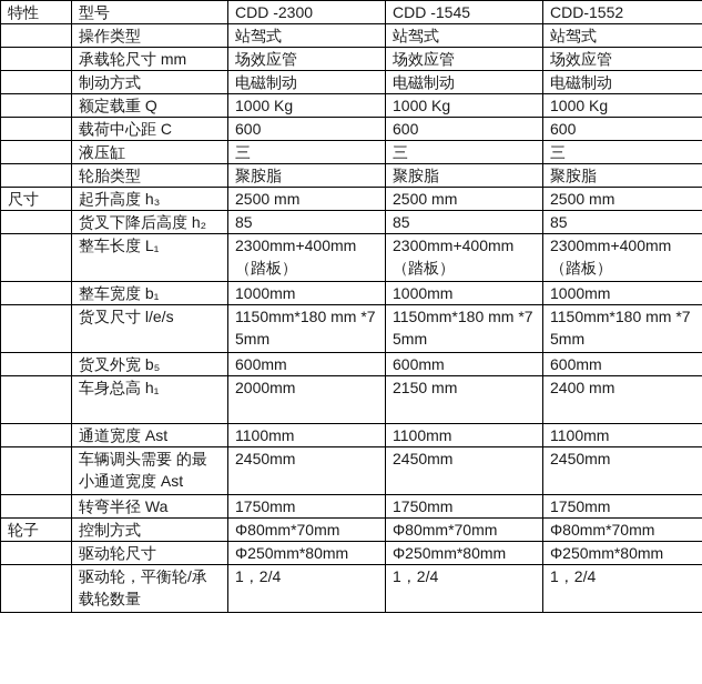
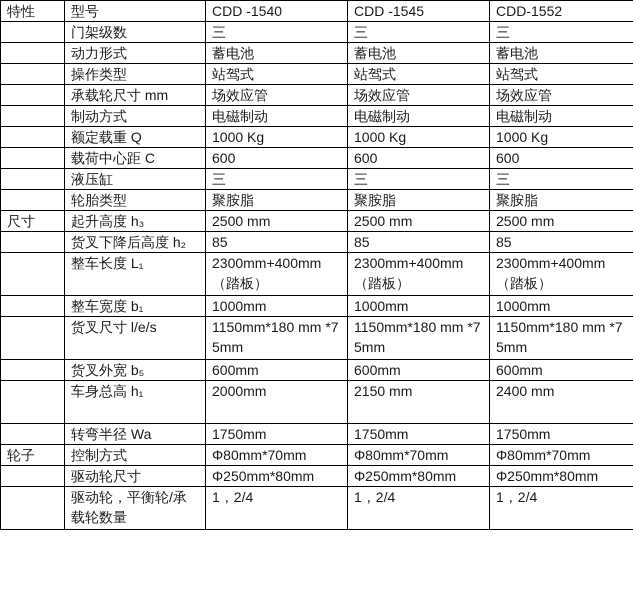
- 特性	型号	CDD -2300	CDD -1545	CDD-1552
+ 特性	型号	CDD -1540	CDD -1545	CDD-1552
+ 	门架级数	三	三	三
+ 	动力形式	蓄电池	蓄电池	蓄电池
  	操作类型	站驾式	站驾式	站驾式
  	承载轮尺寸 mm	场效应管	场效应管	场效应管
  	制动方式	电磁制动	电磁制动	电磁制动
  	额定载重 Q	1000 Kg	1000 Kg	1000 Kg
  	载荷中心距 C	600	600	600
  	液压缸	三	三	三
  	轮胎类型	聚胺脂	聚胺脂	聚胺脂
  尺寸	起升高度 h₃	2500 mm	2500 mm	2500 mm
  	货叉下降后高度 h₂	85	85	85
  	整车长度 L₁	2300mm+400mm（踏板）	2300mm+400mm（踏板）	2300mm+400mm（踏板）
  	整车宽度 b₁	1000mm	1000mm	1000mm
  	货叉尺寸 l/e/s	1150mm*180 mm *75mm	1150mm*180 mm *75mm	1150mm*180 mm *75mm
  	货叉外宽 b₅	600mm	600mm	600mm
  	车身总高 h₁	2000mm	2150 mm	2400 mm
- 	通道宽度 Ast	1100mm	1100mm	1100mm
- 	车辆调头需要 的最小通道宽度 Ast	2450mm	2450mm	2450mm
  	转弯半径 Wa	1750mm	1750mm	1750mm
  轮子	控制方式	Φ80mm*70mm	Φ80mm*70mm	Φ80mm*70mm
  	驱动轮尺寸	Φ250mm*80mm	Φ250mm*80mm	Φ250mm*80mm
  	驱动轮，平衡轮/承载轮数量	1，2/4	1，2/4	1，2/4
